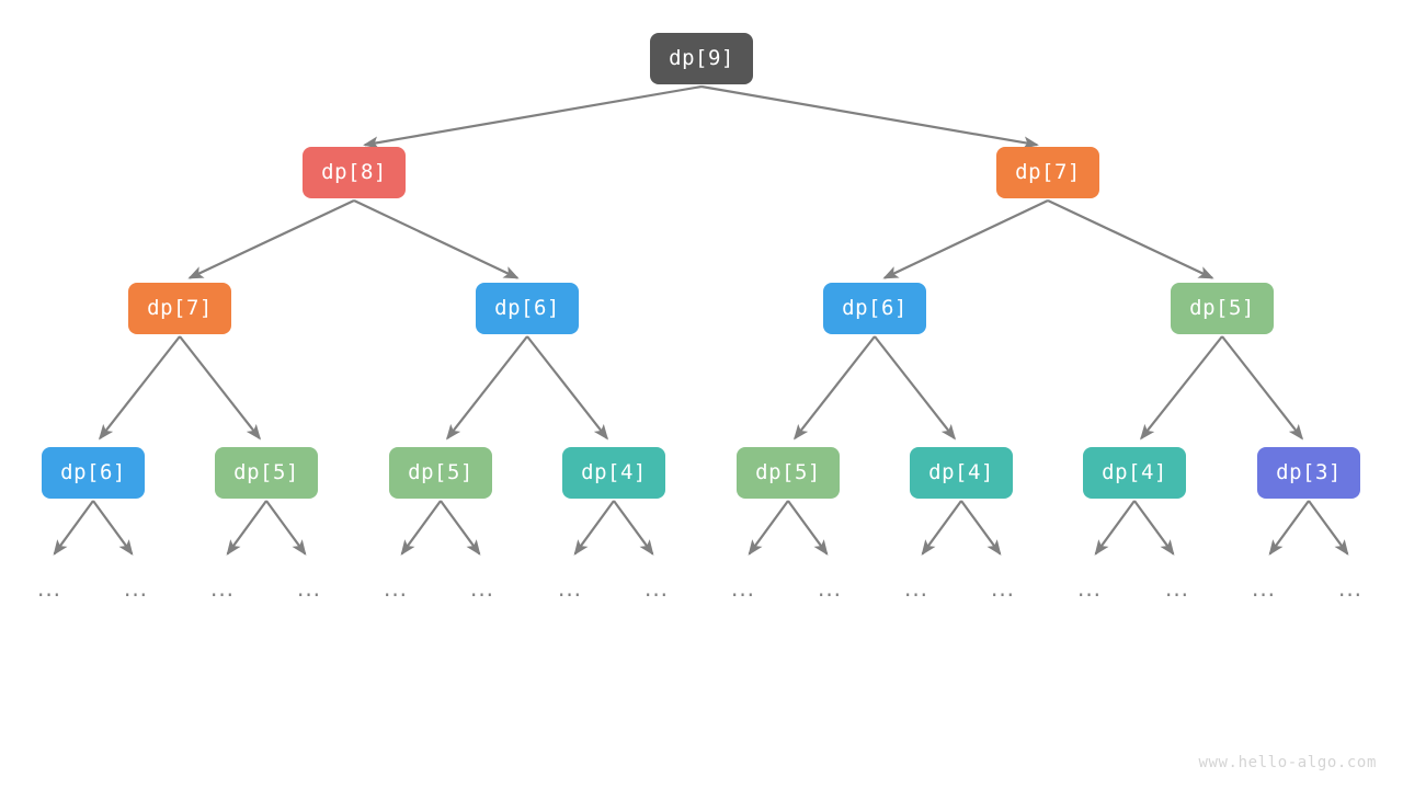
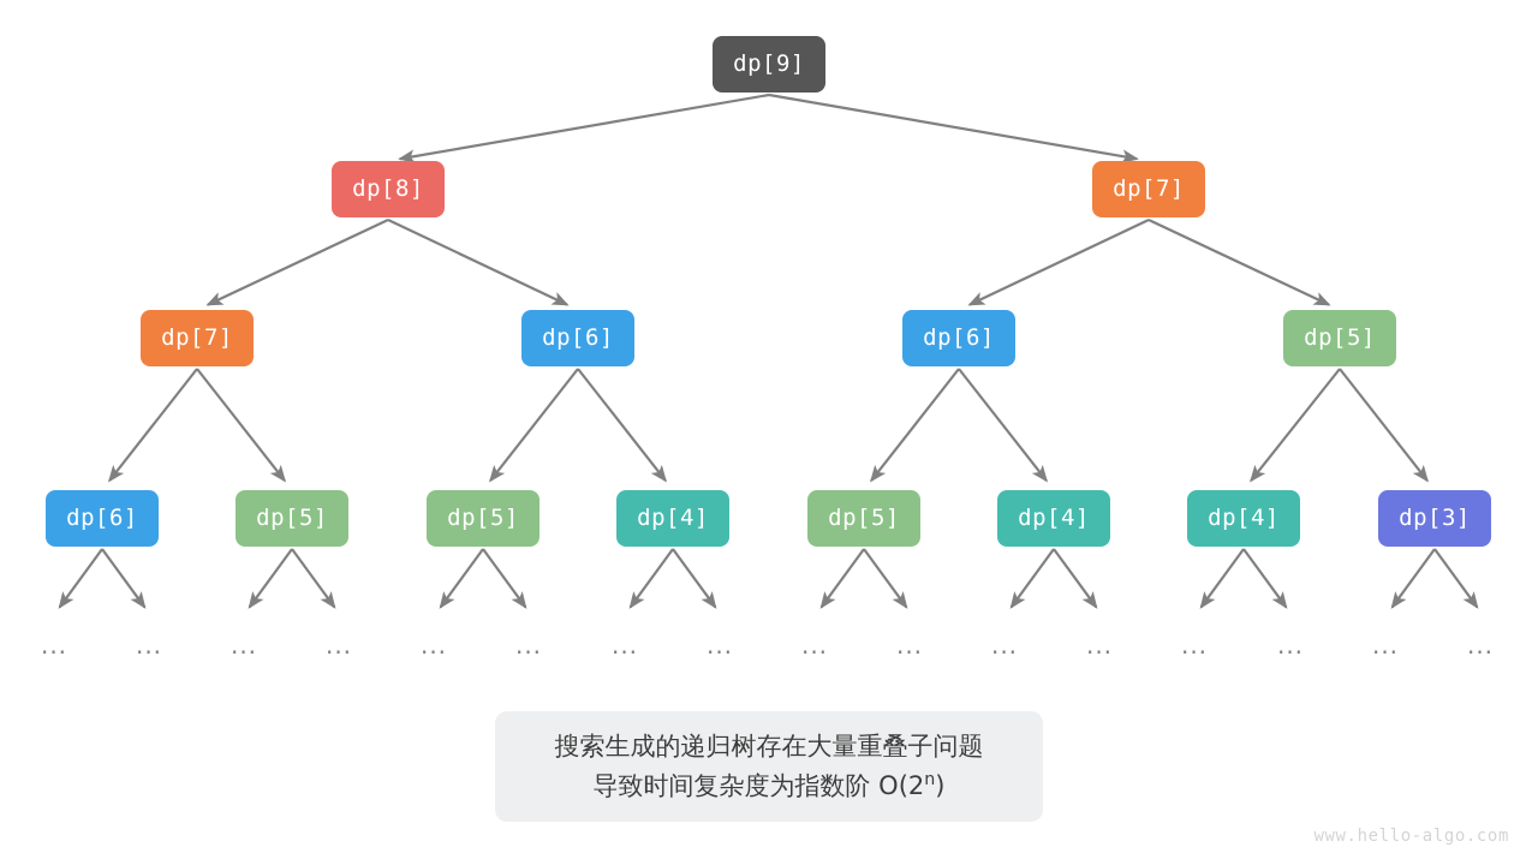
  dp[9]
  dp[8]
  dp[7]
  dp[7]
  dp[6]
  dp[6]
  dp[5]
  dp[6]
  dp[5]
  dp[5]
  dp[4]
  dp[5]
  dp[4]
  dp[4]
  dp[3]
  ...
  ...
  ...
  ...
  ...
  ...
  ...
  ...
  ...
  ...
  ...
  ...
  ...
  ...
  ...
  ...
+ 搜索生成的递归树存在大量重叠子问题
+ 导致时间复杂度为指数阶 O(2n)
  www.hello-algo.com
